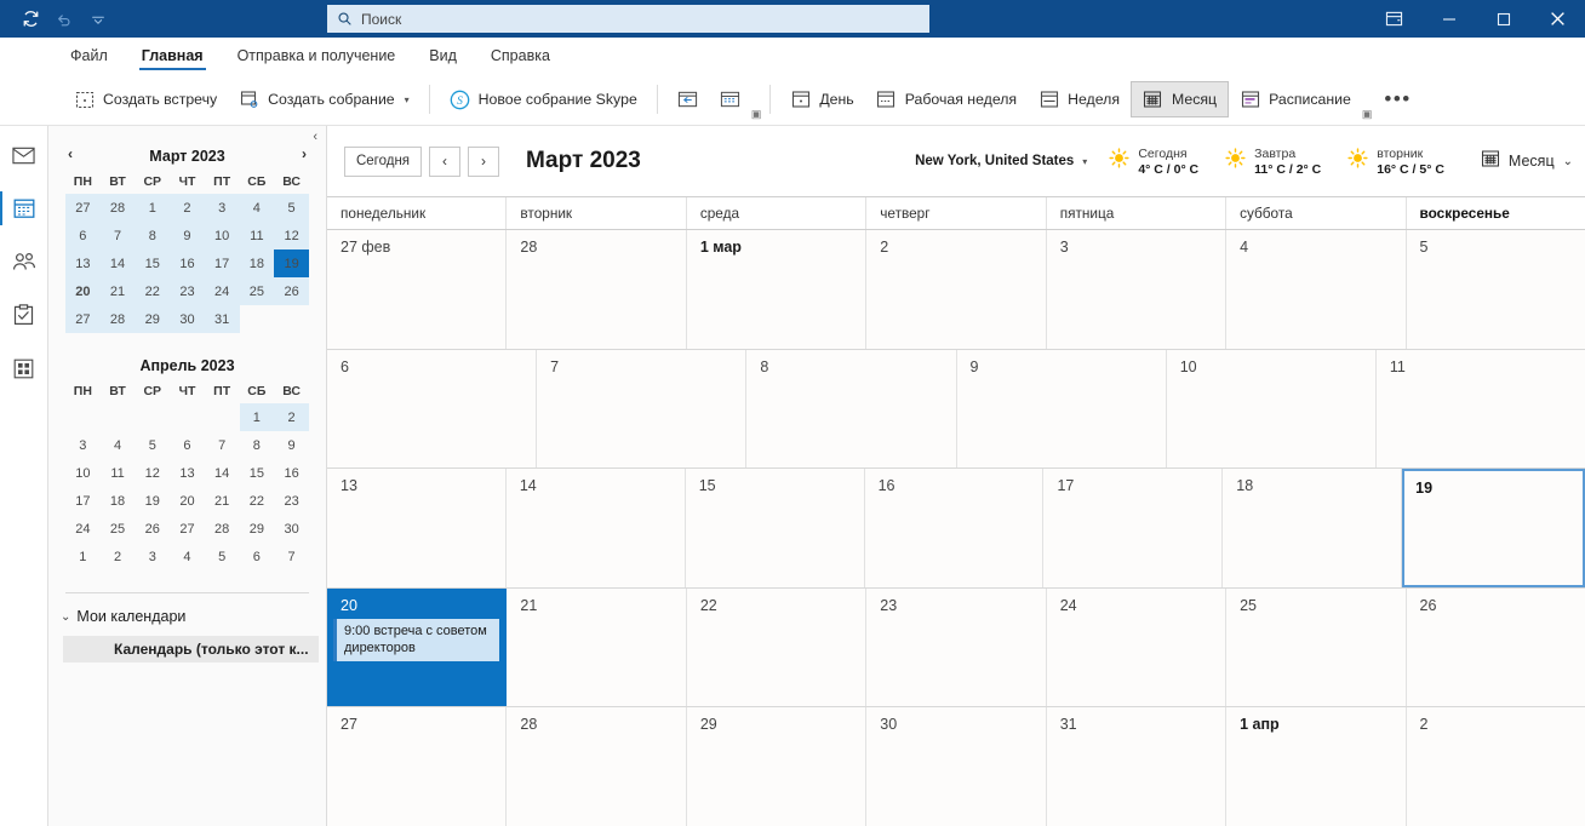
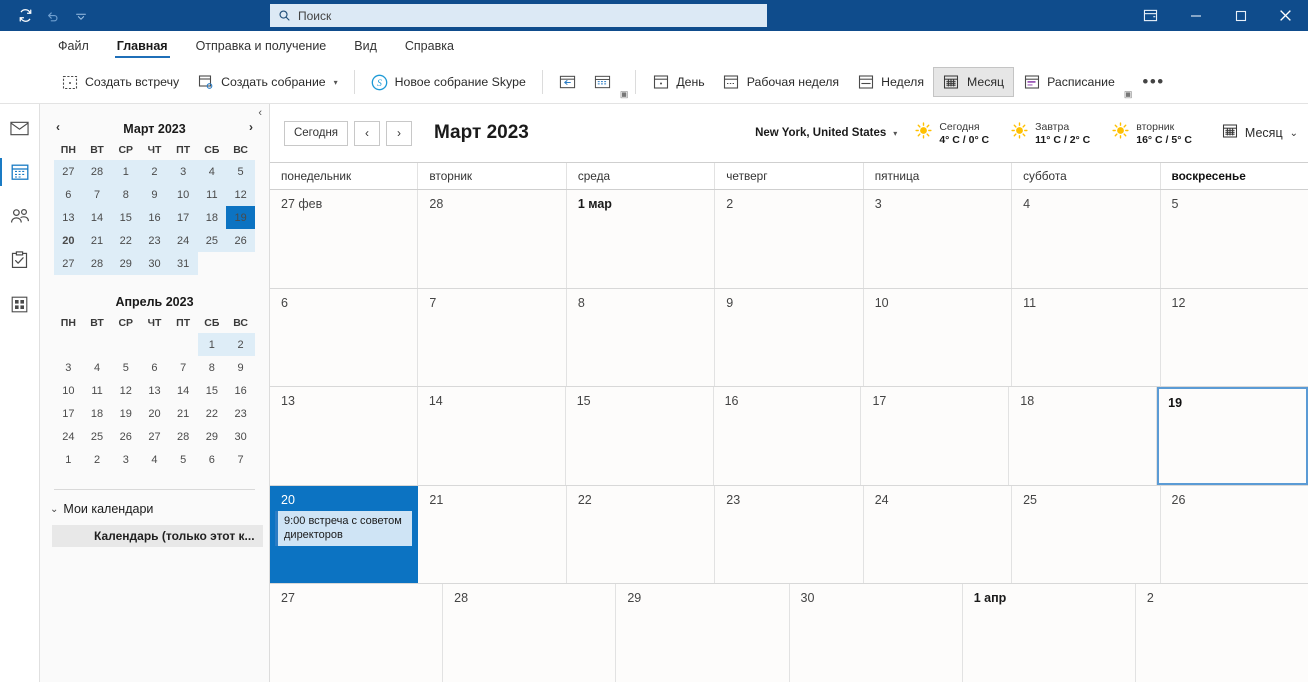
  Поиск
  Файл
  Главная
  Отправка и получение
  Вид
  Справка
  Создать встречу
  Создать собрание
  ▾
  S
  Новое собрание Skype
  ▣
  День
  Рабочая неделя
  Неделя
  Месяц
  Расписание
  ▣
  •••
  ‹
  ‹
  Март 2023
  ›
  ПН	ВТ	СР	ЧТ	ПТ	СБ	ВС
  27	28	1	2	3	4	5
  6	7	8	9	10	11	12
  13	14	15	16	17	18	19
  20	21	22	23	24	25	26
  27	28	29	30	31
  Апрель 2023
  ПН	ВТ	СР	ЧТ	ПТ	СБ	ВС
  					1	2
  3	4	5	6	7	8	9
  10	11	12	13	14	15	16
  17	18	19	20	21	22	23
  24	25	26	27	28	29	30
  1	2	3	4	5	6	7
  ⌄
  Мои календари
  Календарь (только этот к...
  Сегодня
  ‹
  ›
  Март 2023
  New York, United States
  ▾
  Сегодня
  4° C / 0° C
  Завтра
  11° C / 2° C
  вторник
  16° C / 5° C
  Месяц
  ⌄
  понедельник
  вторник
  среда
  четверг
  пятница
  суббота
  воскресенье
  27 фев
  28
  1 мар
  2
  3
  4
  5
  6
  7
  8
  9
  10
  11
+ 12
  13
  14
  15
  16
  17
  18
  19
  20
  9:00 встреча с советом директоров
  21
  22
  23
  24
  25
  26
  27
  28
  29
  30
- 31
  1 апр
  2
